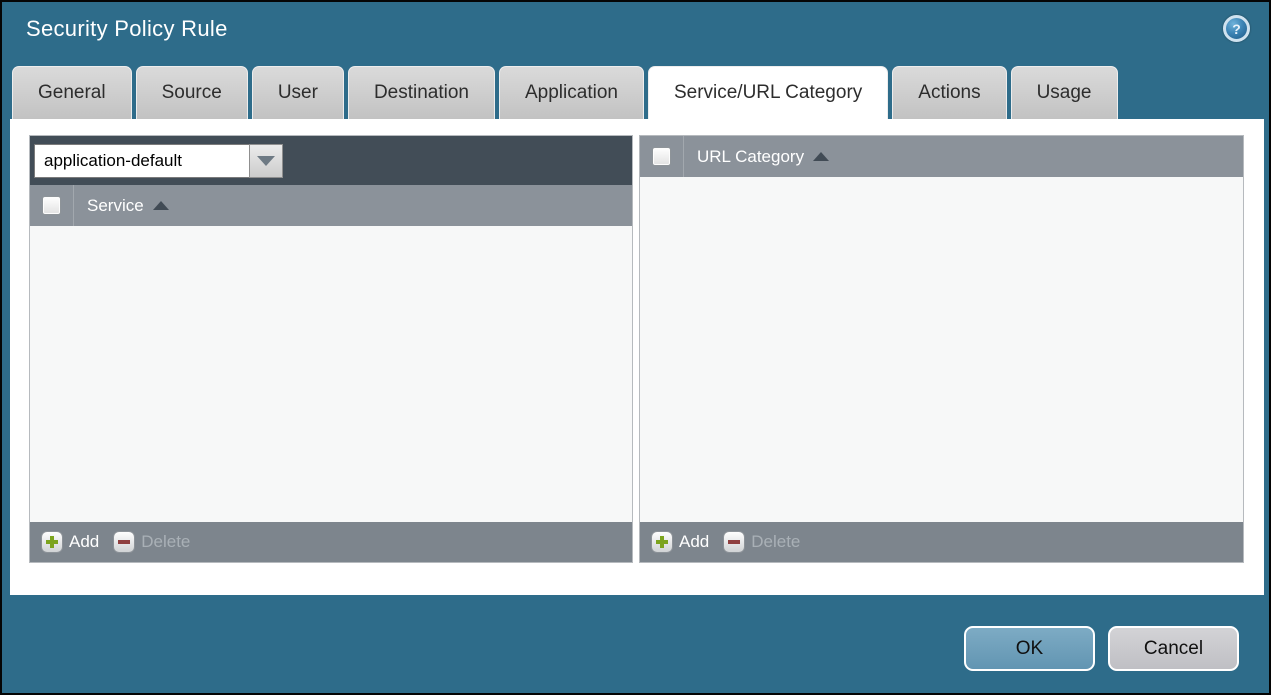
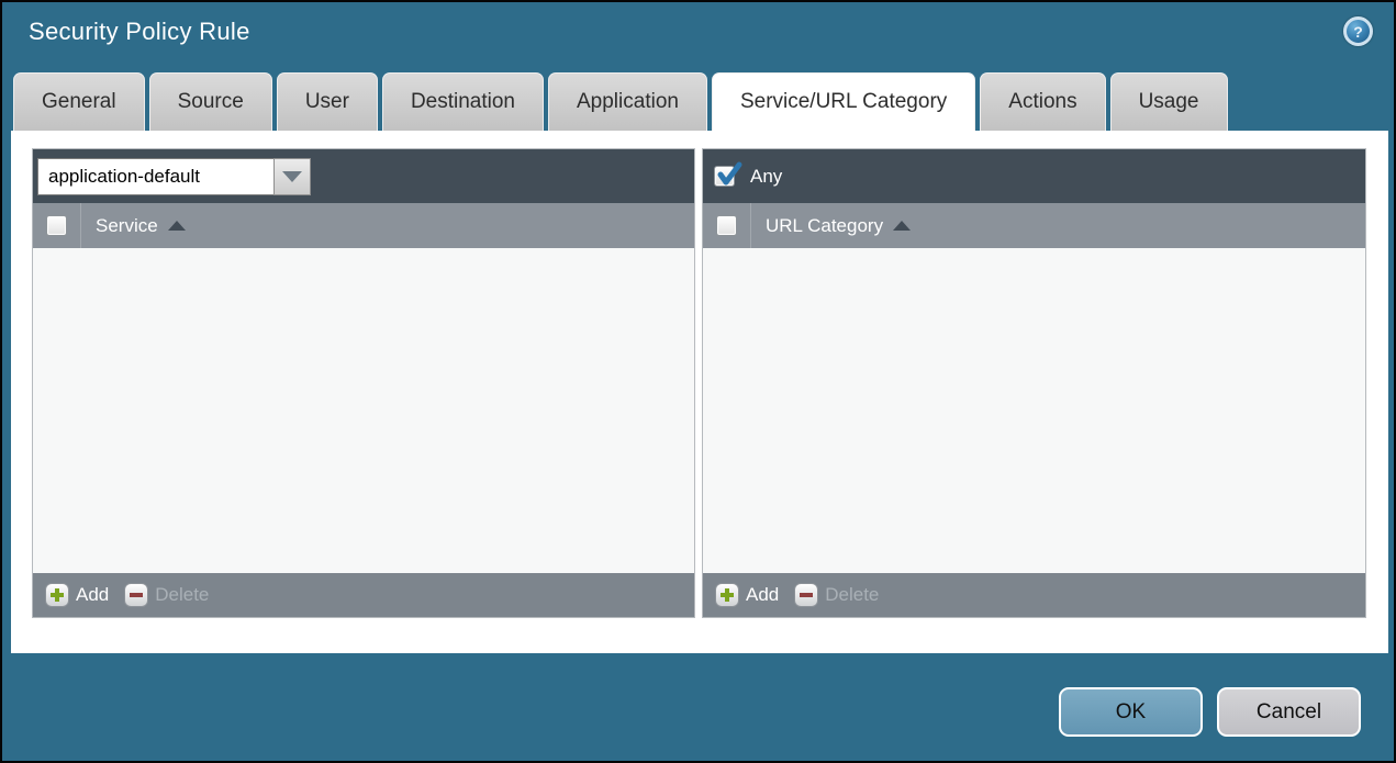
  Security Policy Rule
  ?
  General
  Source
  User
  Destination
  Application
  Service/URL Category
  Actions
  Usage
  application-default
  Service
  Add
  Delete
+ Any
  URL Category
  Add
  Delete
  OK
  Cancel
